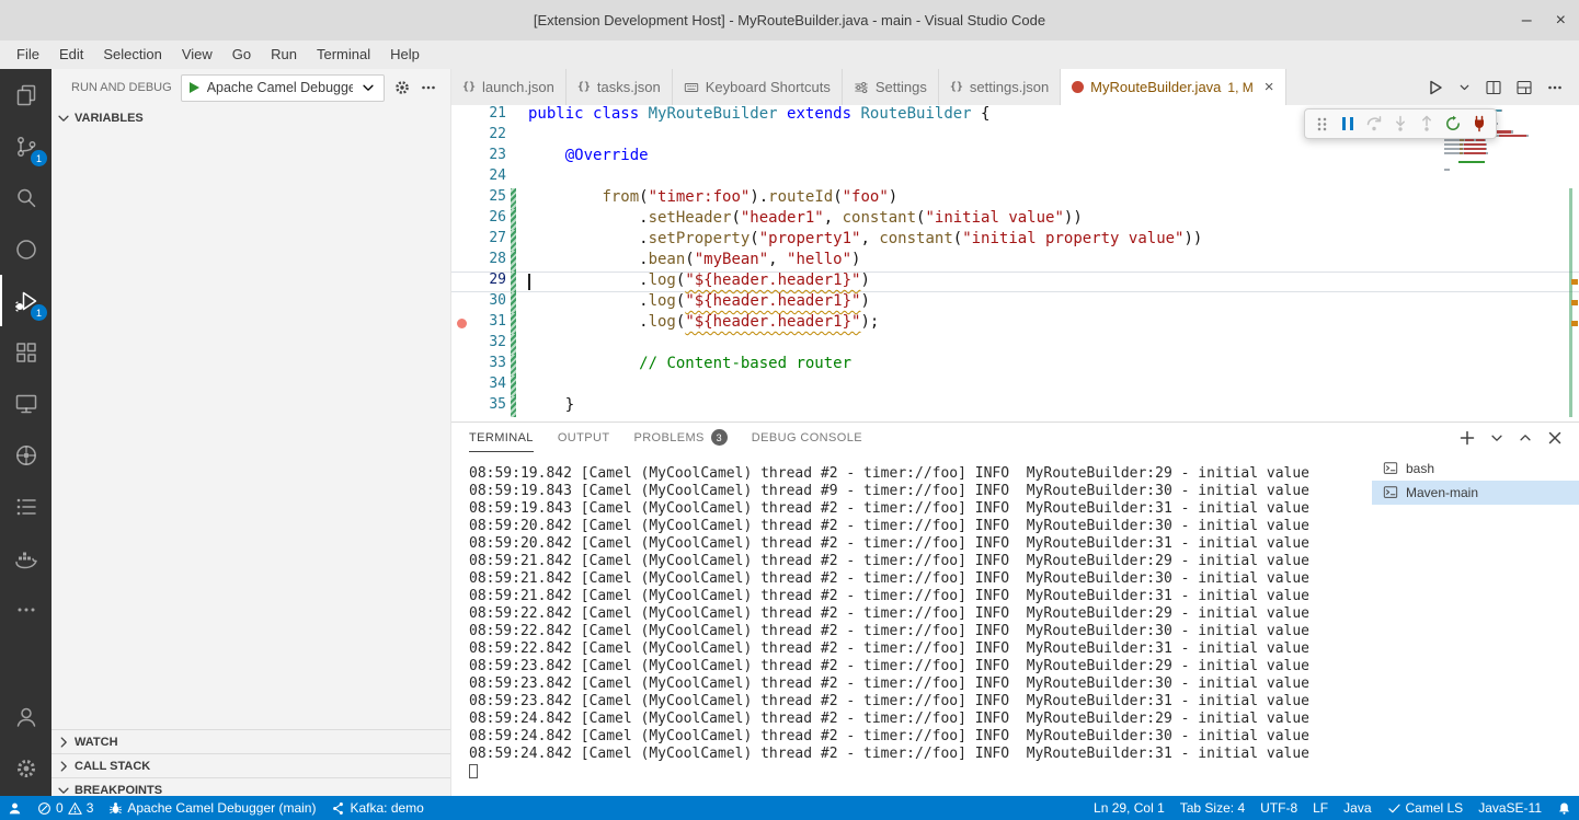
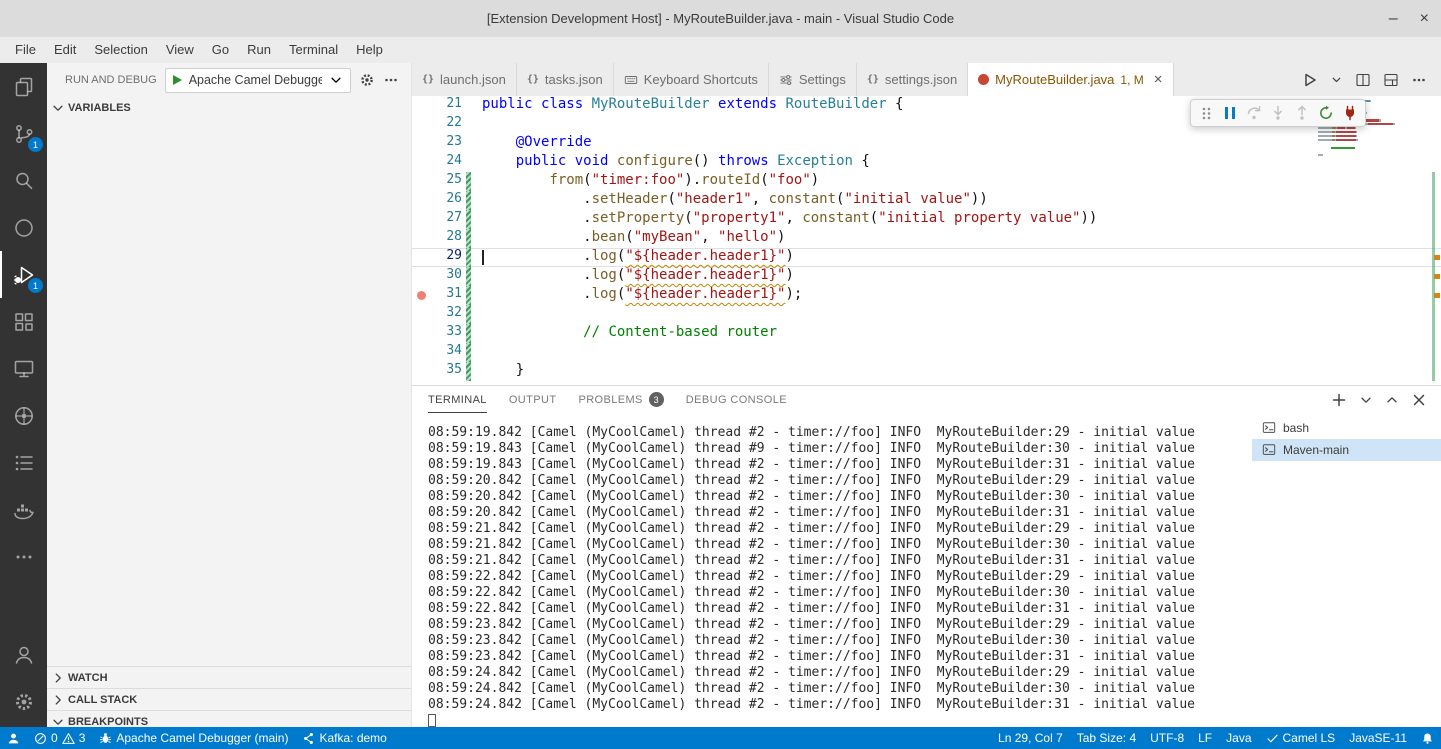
  [Extension Development Host] - MyRouteBuilder.java - main - Visual Studio Code
  –
  ×
  File
  Edit
  Selection
  View
  Go
  Run
  Terminal
  Help
  1
  1
  RUN AND DEBUG
  Apache Camel Debugge
  VARIABLES
  WATCH
  CALL STACK
  BREAKPOINTS
  {}
  launch.json
  {}
  tasks.json
  Keyboard Shortcuts
  Settings
  {}
  settings.json
  MyRouteBuilder.java
  1, M
  ×
  21
  public class MyRouteBuilder extends RouteBuilder {
  22
  23
  @Override
  24
+ public void configure() throws Exception {
  25
  from("timer:foo").routeId("foo")
  26
  .setHeader("header1", constant("initial value"))
  27
  .setProperty("property1", constant("initial property value"))
  28
  .bean("myBean", "hello")
  29
  .log("${header.header1}")
  30
  .log("${header.header1}")
  31
  .log("${header.header1}");
  32
  33
  // Content-based router
  34
  35
  }
  TERMINAL
  OUTPUT
  PROBLEMS
  3
  DEBUG CONSOLE
  08:59:19.842 [Camel (MyCoolCamel) thread #2 - timer://foo] INFO MyRouteBuilder:29 - initial value
  08:59:19.843 [Camel (MyCoolCamel) thread #9 - timer://foo] INFO MyRouteBuilder:30 - initial value
  08:59:19.843 [Camel (MyCoolCamel) thread #2 - timer://foo] INFO MyRouteBuilder:31 - initial value
+ 08:59:20.842 [Camel (MyCoolCamel) thread #2 - timer://foo] INFO MyRouteBuilder:29 - initial value
  08:59:20.842 [Camel (MyCoolCamel) thread #2 - timer://foo] INFO MyRouteBuilder:30 - initial value
  08:59:20.842 [Camel (MyCoolCamel) thread #2 - timer://foo] INFO MyRouteBuilder:31 - initial value
  08:59:21.842 [Camel (MyCoolCamel) thread #2 - timer://foo] INFO MyRouteBuilder:29 - initial value
  08:59:21.842 [Camel (MyCoolCamel) thread #2 - timer://foo] INFO MyRouteBuilder:30 - initial value
  08:59:21.842 [Camel (MyCoolCamel) thread #2 - timer://foo] INFO MyRouteBuilder:31 - initial value
  08:59:22.842 [Camel (MyCoolCamel) thread #2 - timer://foo] INFO MyRouteBuilder:29 - initial value
  08:59:22.842 [Camel (MyCoolCamel) thread #2 - timer://foo] INFO MyRouteBuilder:30 - initial value
  08:59:22.842 [Camel (MyCoolCamel) thread #2 - timer://foo] INFO MyRouteBuilder:31 - initial value
  08:59:23.842 [Camel (MyCoolCamel) thread #2 - timer://foo] INFO MyRouteBuilder:29 - initial value
  08:59:23.842 [Camel (MyCoolCamel) thread #2 - timer://foo] INFO MyRouteBuilder:30 - initial value
  08:59:23.842 [Camel (MyCoolCamel) thread #2 - timer://foo] INFO MyRouteBuilder:31 - initial value
  08:59:24.842 [Camel (MyCoolCamel) thread #2 - timer://foo] INFO MyRouteBuilder:29 - initial value
  08:59:24.842 [Camel (MyCoolCamel) thread #2 - timer://foo] INFO MyRouteBuilder:30 - initial value
  08:59:24.842 [Camel (MyCoolCamel) thread #2 - timer://foo] INFO MyRouteBuilder:31 - initial value
  bash
  Maven-main
  0
  3
  Apache Camel Debugger (main)
  Kafka: demo
- Ln 29, Col 1
+ Ln 29, Col 7
  Tab Size: 4
  UTF-8
  LF
  Java
  Camel LS
  JavaSE-11
